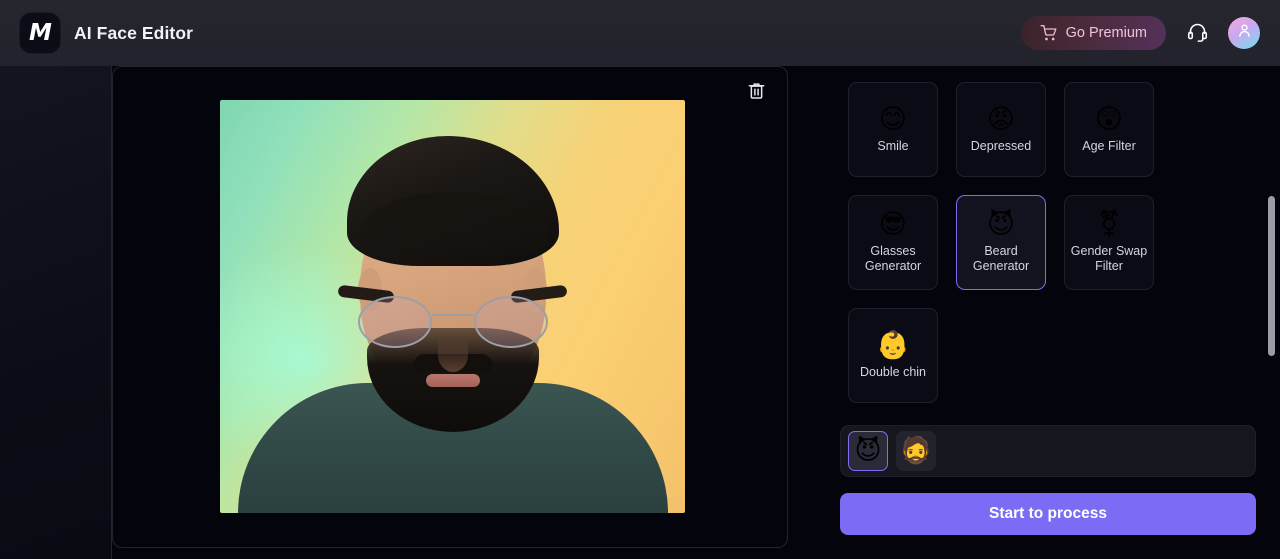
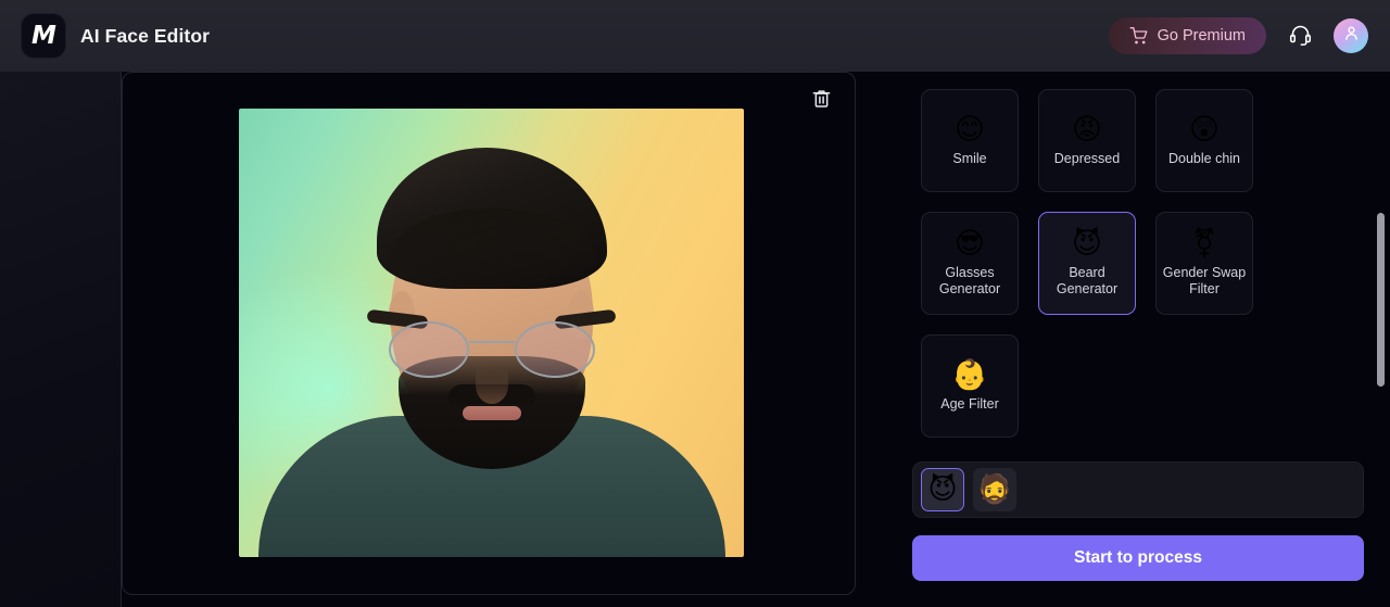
  M
  AI Face Editor
  Go Premium
  Smile
  Depressed
- Age Filter
+ Double chin
  Glasses Generator
  😈
  Beard Generator
  Gender Swap Filter
  👶
- Double chin
+ Age Filter
  😈
  🧔
  Start to process
